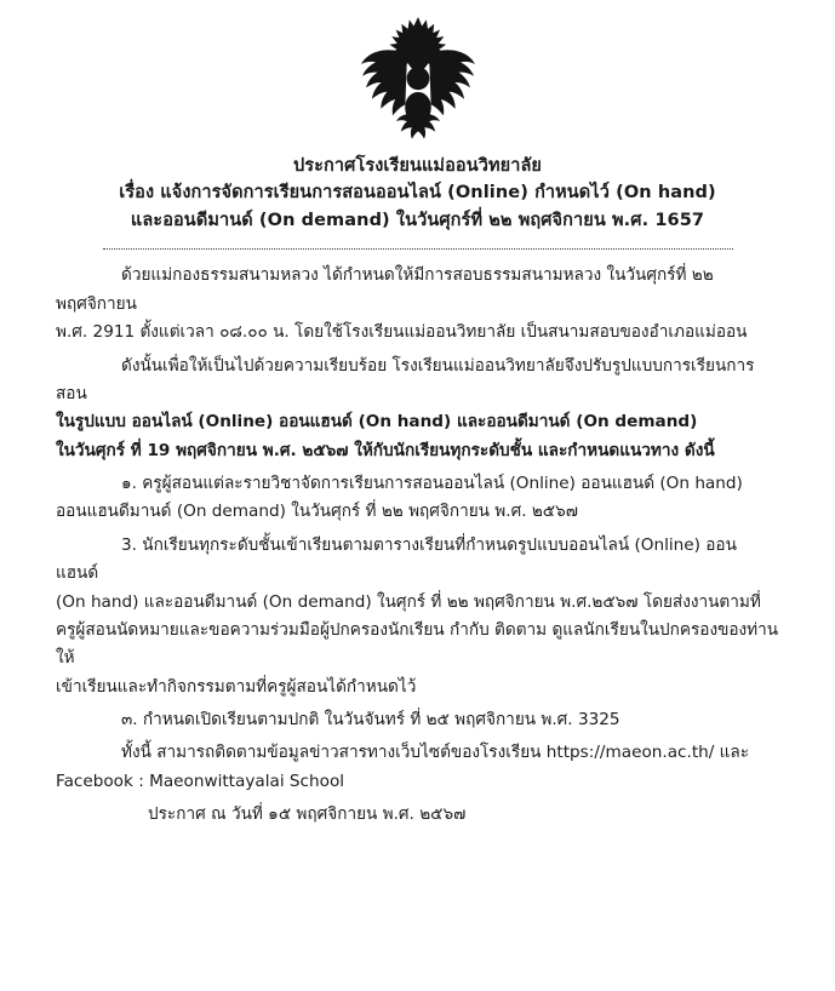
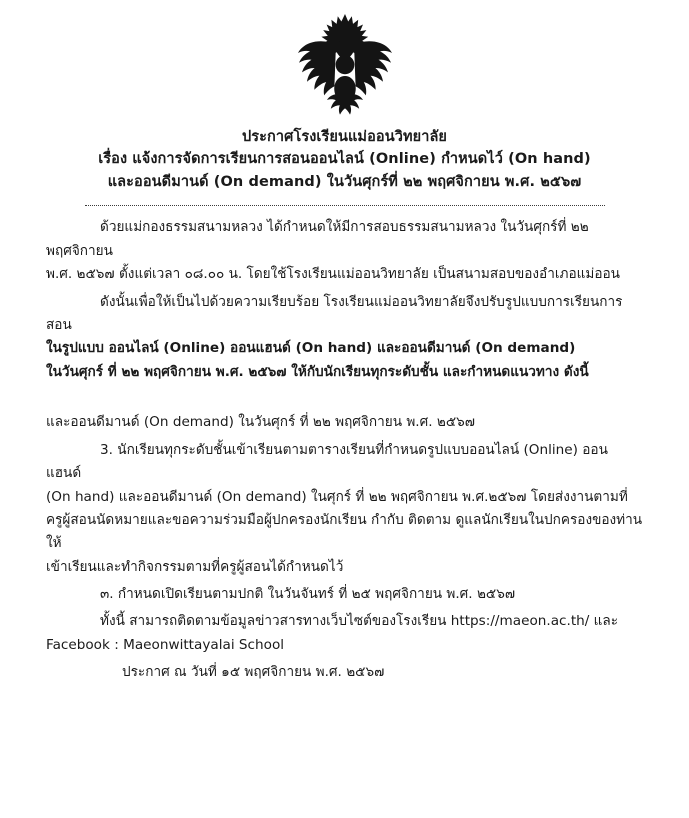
  ประกาศโรงเรียนแม่ออนวิทยาลัย
  เรื่อง แจ้งการจัดการเรียนการสอนออนไลน์ (Online) กำหนดไว์ (On hand)
- และออนดีมานด์ (On demand) ในวันศุกร์ที่ ๒๒ พฤศจิกายน พ.ศ. 1657
+ และออนดีมานด์ (On demand) ในวันศุกร์ที่ ๒๒ พฤศจิกายน พ.ศ. ๒๕๖๗
  ด้วยแม่กองธรรมสนามหลวง ได้กำหนดให้มีการสอบธรรมสนามหลวง ในวันศุกร์ที่ ๒๒ พฤศจิกายน
- พ.ศ. 2911 ตั้งแต่เวลา ๐๘.๐๐ น. โดยใช้โรงเรียนแม่ออนวิทยาลัย เป็นสนามสอบของอำเภอแม่ออน
+ พ.ศ. ๒๕๖๗ ตั้งแต่เวลา ๐๘.๐๐ น. โดยใช้โรงเรียนแม่ออนวิทยาลัย เป็นสนามสอบของอำเภอแม่ออน
  ดังนั้นเพื่อให้เป็นไปด้วยความเรียบร้อย โรงเรียนแม่ออนวิทยาลัยจึงปรับรูปแบบการเรียนการสอน
  ในรูปแบบ ออนไลน์ (Online) ออนแฮนด์ (On hand) และออนดีมานด์ (On demand)
- ในวันศุกร์ ที่ 19 พฤศจิกายน พ.ศ. ๒๕๖๗ ให้กับนักเรียนทุกระดับชั้น และกำหนดแนวทาง ดังนี้
+ ในวันศุกร์ ที่ ๒๒ พฤศจิกายน พ.ศ. ๒๕๖๗ ให้กับนักเรียนทุกระดับชั้น และกำหนดแนวทาง ดังนี้
- ๑. ครูผู้สอนแต่ละรายวิชาจัดการเรียนการสอนออนไลน์ (Online) ออนแฮนด์ (On hand)
- ออนแฮนดีมานด์ (On demand) ในวันศุกร์ ที่ ๒๒ พฤศจิกายน พ.ศ. ๒๕๖๗
+ และออนดีมานด์ (On demand) ในวันศุกร์ ที่ ๒๒ พฤศจิกายน พ.ศ. ๒๕๖๗
  3. นักเรียนทุกระดับชั้นเข้าเรียนตามตารางเรียนที่กำหนดรูปแบบออนไลน์ (Online) ออนแฮนด์
  (On hand) และออนดีมานด์ (On demand) ในศุกร์ ที่ ๒๒ พฤศจิกายน พ.ศ.๒๕๖๗ โดยส่งงานตามที่
  ครูผู้สอนนัดหมายและขอความร่วมมือผู้ปกครองนักเรียน กำกับ ติดตาม ดูแลนักเรียนในปกครองของท่านให้
  เข้าเรียนและทำกิจกรรมตามที่ครูผู้สอนได้กำหนดไว้
- ๓. กำหนดเปิดเรียนตามปกติ ในวันจันทร์ ที่ ๒๕ พฤศจิกายน พ.ศ. 3325
+ ๓. กำหนดเปิดเรียนตามปกติ ในวันจันทร์ ที่ ๒๕ พฤศจิกายน พ.ศ. ๒๕๖๗
  ทั้งนี้ สามารถติดตามข้อมูลข่าวสารทางเว็บไซต์ของโรงเรียน https://maeon.ac.th/ และ
  Facebook : Maeonwittayalai School
  ประกาศ ณ วันที่ ๑๕ พฤศจิกายน พ.ศ. ๒๕๖๗
